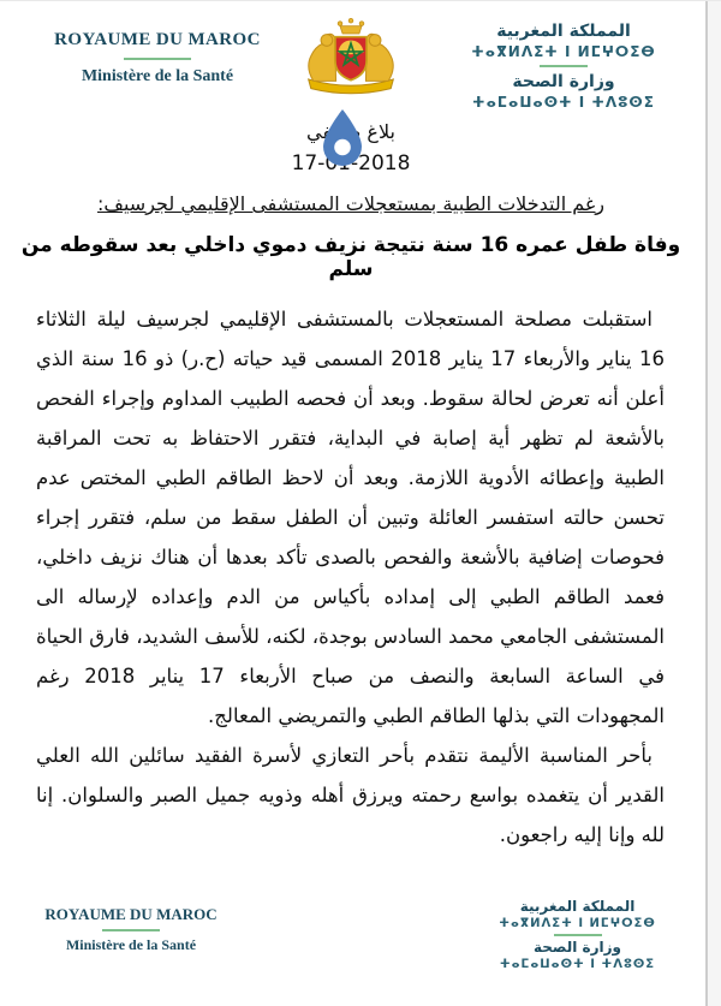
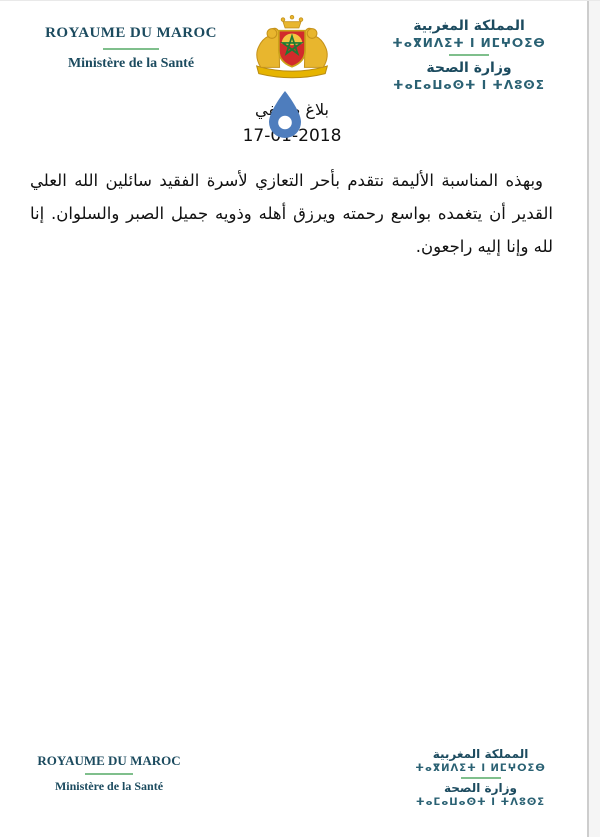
  ROYAUME DU MAROC
  Ministère de la Santé
  المملكة المغربية
  ⵜⴰⴳⵍⴷⵉⵜ ⵏ ⵍⵎⵖⵔⵉⴱ
  وزارة الصحة
  ⵜⴰⵎⴰⵡⴰⵙⵜ ⵏ ⵜⴷⵓⵙⵉ
  بلاغفي
  17-0-2018
- رغم التدخلات الطبية بمستعجلات المستشفى الإقليمي لجرسيف:
- وفاة طفل عمره 16 سنة نتيجة نزيف دموي داخلي بعد سقوطه من سلم
- استقبلت مصلحة المستعجلات بالمستشفى الإقليمي لجرسيف ليلة الثلاثاء 16 يناير والأربعاء 17 يناير 2018 المسمى قيد حياته (ح.ر) ذو 16 سنة الذي أعلن أنه تعرض لحالة سقوط. وبعد أن فحصه الطبيب المداوم وإجراء الفحص بالأشعة لم تظهر أية إصابة في البداية، فتقرر الاحتفاظ به تحت المراقبة الطبية وإعطائه الأدوية اللازمة. وبعد أن لاحظ الطاقم الطبي المختص عدم تحسن حالته استفسر العائلة وتبين أن الطفل سقط من سلم، فتقرر إجراء فحوصات إضافية بالأشعة والفحص بالصدى تأكد بعدها أن هناك نزيف داخلي، فعمد الطاقم الطبي إلى إمداده بأكياس من الدم وإعداده لإرساله الى المستشفى الجامعي محمد السادس بوجدة، لكنه، للأسف الشديد، فارق الحياة في الساعة السابعة والنصف من صباح الأربعاء 17 يناير 2018 رغم المجهودات التي بذلها الطاقم الطبي والتمريضي المعالج.
- بأحر المناسبة الأليمة نتقدم بأحر التعازي لأسرة الفقيد سائلين الله العلي القدير أن يتغمده بواسع رحمته ويرزق أهله وذويه جميل الصبر والسلوان. إنا لله وإنا إليه راجعون.
+ وبهذه المناسبة الأليمة نتقدم بأحر التعازي لأسرة الفقيد سائلين الله العلي القدير أن يتغمده بواسع رحمته ويرزق أهله وذويه جميل الصبر والسلوان. إنا لله وإنا إليه راجعون.
  ROYAUME DU MAROC
  Ministère de la Santé
  المملكة المغربية
  ⵜⴰⴳⵍⴷⵉⵜ ⵏ ⵍⵎⵖⵔⵉⴱ
  وزارة الصحة
  ⵜⴰⵎⴰⵡⴰⵙⵜ ⵏ ⵜⴷⵓⵙⵉ
